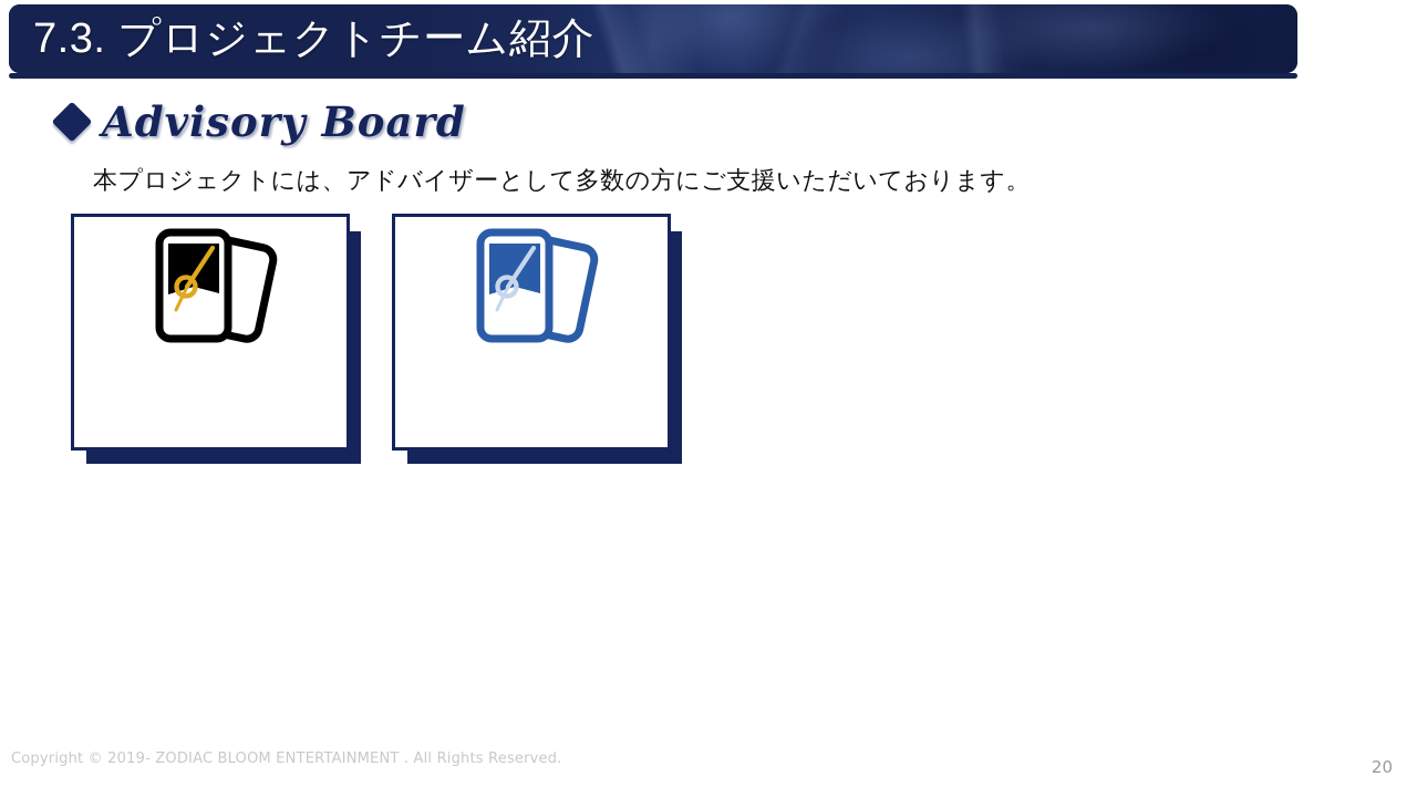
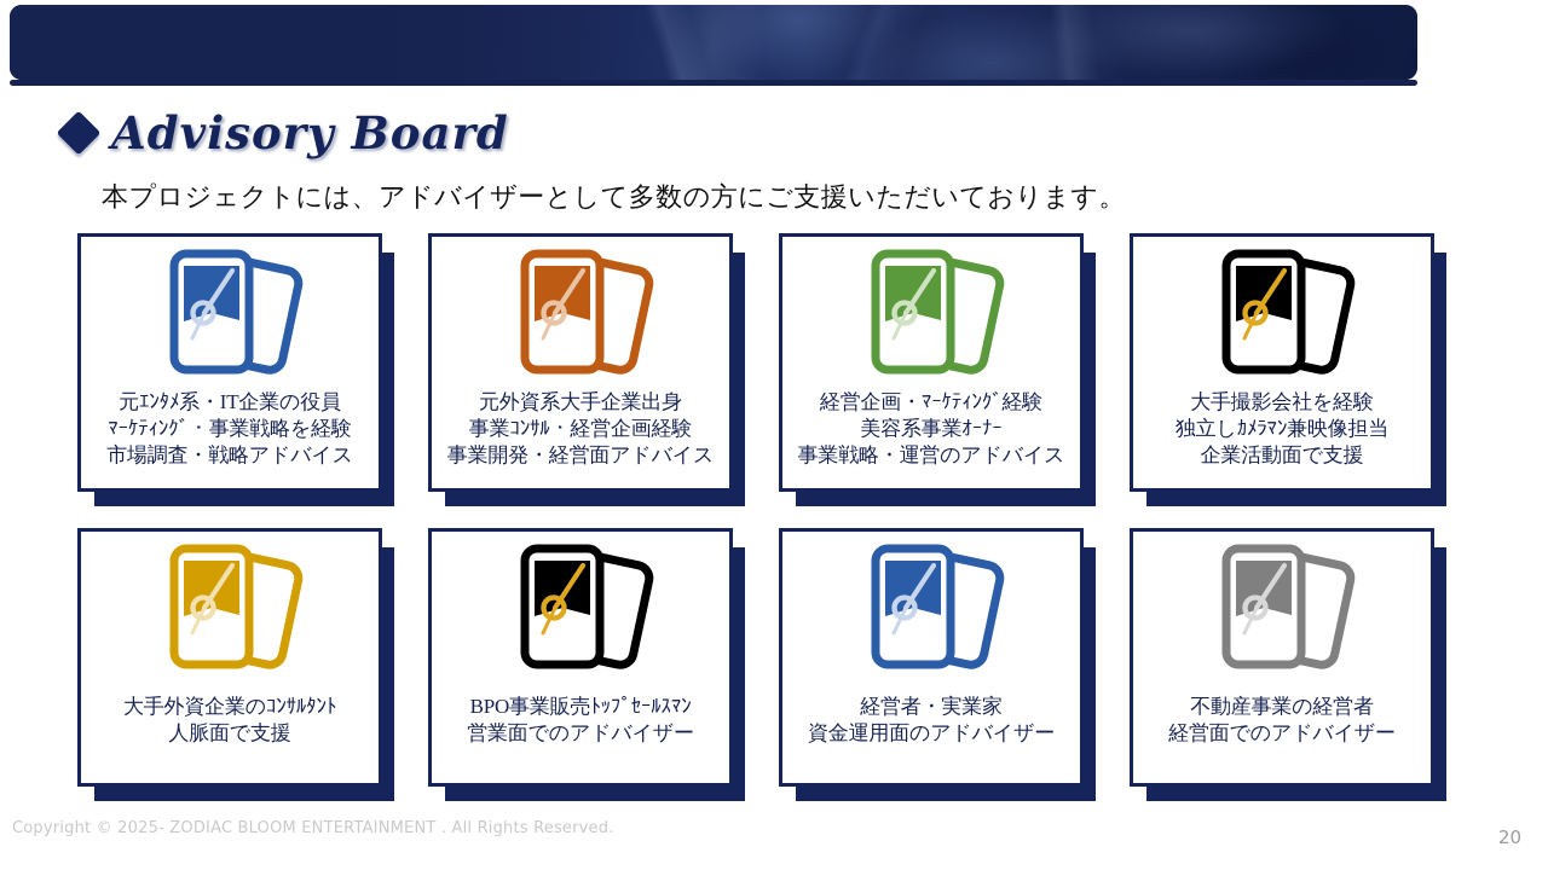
- 7.3. プロジェクトチーム紹介
  Advisory Board
  本プロジェクトには、アドバイザーとして多数の方にご支援いただいております。
+ 元ｴﾝﾀﾒ系・IT企業の役員
+ ﾏｰｹﾃｨﾝｸﾞ・事業戦略を経験
+ 市場調査・戦略アドバイス
+ 元外資系大手企業出身
+ 事業ｺﾝｻﾙ・経営企画経験
+ 事業開発・経営面アドバイス
+ 経営企画・ﾏｰｹﾃｨﾝｸﾞ経験
+ 美容系事業ｵｰﾅｰ
+ 事業戦略・運営のアドバイス
+ 大手撮影会社を経験
+ 独立しｶﾒﾗﾏﾝ兼映像担当
+ 企業活動面で支援
+ 大手外資企業のｺﾝｻﾙﾀﾝﾄ
+ 人脈面で支援
+ BPO事業販売ﾄｯﾌﾟｾｰﾙｽﾏﾝ
+ 営業面でのアドバイザー
+ 経営者・実業家
+ 資金運用面のアドバイザー
+ 不動産事業の経営者
+ 経営面でのアドバイザー
- Copyright © 2019- ZODIAC BLOOM ENTERTAINMENT . All Rights Reserved.
+ Copyright © 2025- ZODIAC BLOOM ENTERTAINMENT . All Rights Reserved.
  20
